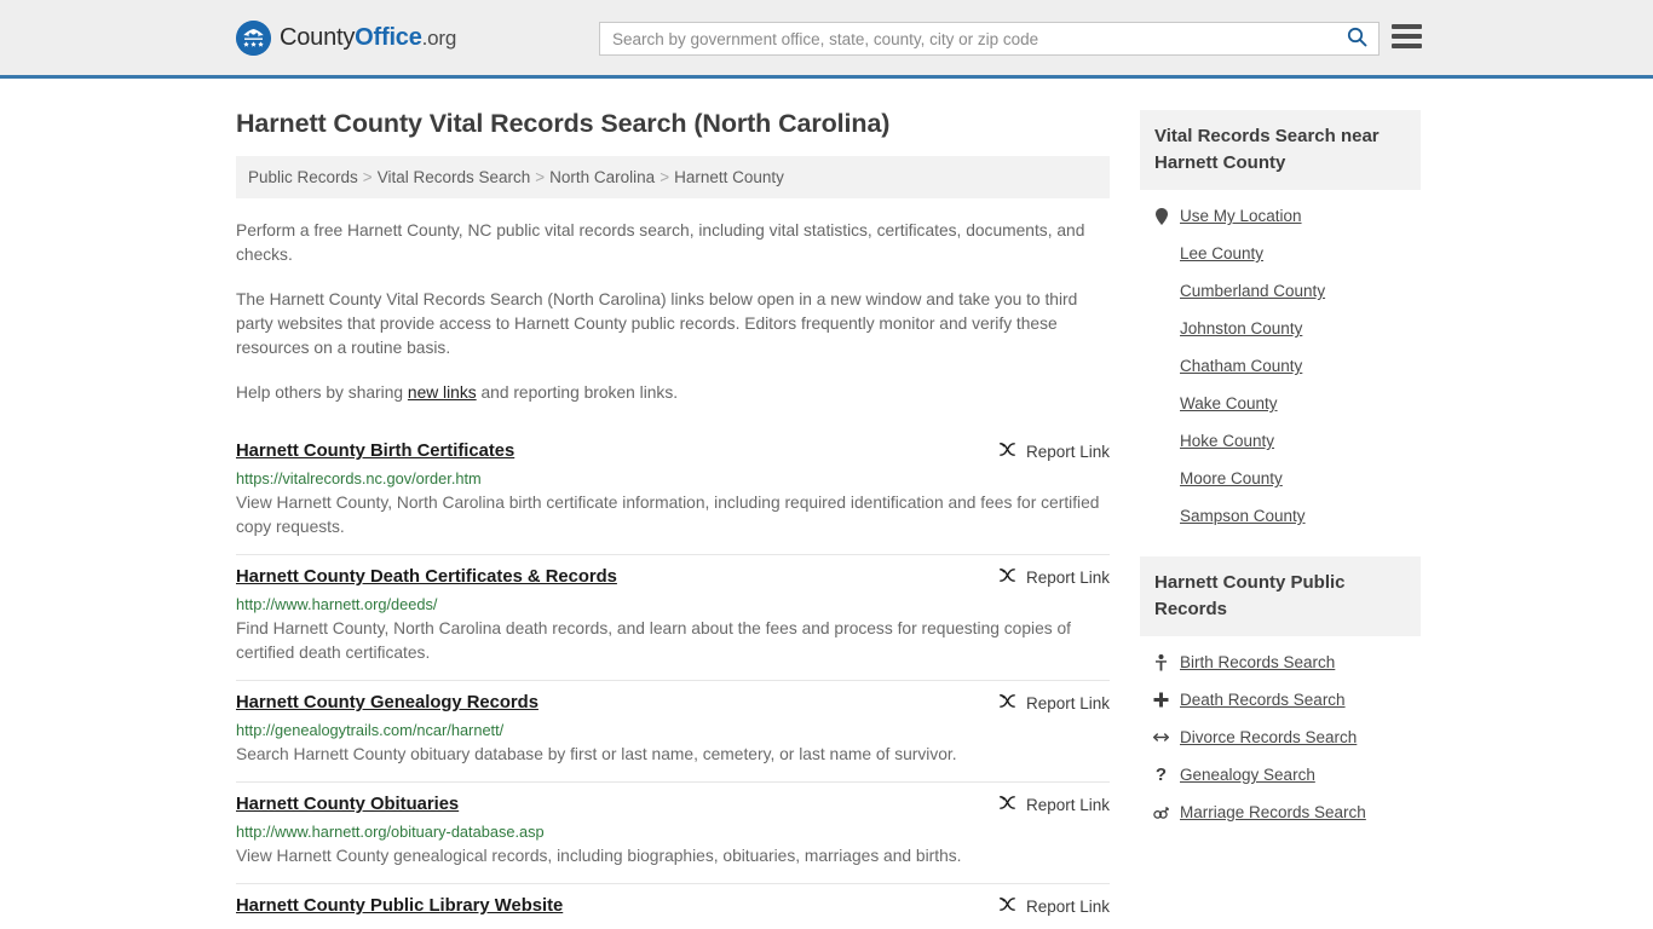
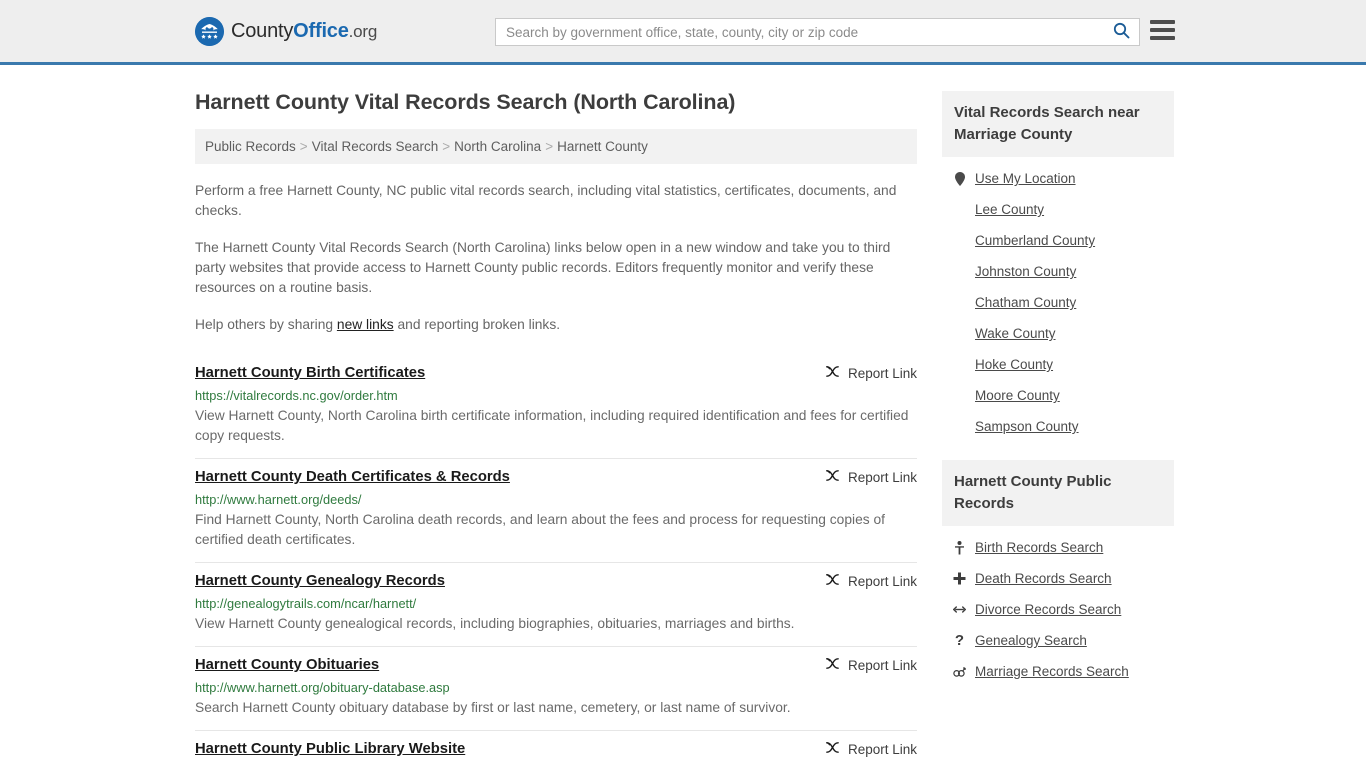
  CountyOffice.org
  Search by government office, state, county, city or zip code
  Harnett County Vital Records Search (North Carolina)
  Public Records > Vital Records Search > North Carolina > Harnett County
  Perform a free Harnett County, NC public vital records search, including vital statistics, certificates, documents, and checks.
  The Harnett County Vital Records Search (North Carolina) links below open in a new window and take you to third party websites that provide access to Harnett County public records. Editors frequently monitor and verify these resources on a routine basis.
  Help others by sharing new links and reporting broken links.
  Harnett County Birth Certificates
  Report Link
  https://vitalrecords.nc.gov/order.htm
  View Harnett County, North Carolina birth certificate information, including required identification and fees for certified copy requests.
  Harnett County Death Certificates & Records
  Report Link
  http://www.harnett.org/deeds/
  Find Harnett County, North Carolina death records, and learn about the fees and process for requesting copies of certified death certificates.
  Harnett County Genealogy Records
  Report Link
  http://genealogytrails.com/ncar/harnett/
- Search Harnett County obituary database by first or last name, cemetery, or last name of survivor.
+ View Harnett County genealogical records, including biographies, obituaries, marriages and births.
  Harnett County Obituaries
  Report Link
  http://www.harnett.org/obituary-database.asp
- View Harnett County genealogical records, including biographies, obituaries, marriages and births.
+ Search Harnett County obituary database by first or last name, cemetery, or last name of survivor.
  Harnett County Public Library Website
  Report Link
- Vital Records Search near Harnett County
+ Vital Records Search near Marriage County
  Use My Location
  Lee County
  Cumberland County
  Johnston County
  Chatham County
  Wake County
  Hoke County
  Moore County
  Sampson County
  Harnett County Public Records
  Birth Records Search
  Death Records Search
  Divorce Records Search
  ?
  Genealogy Search
  Marriage Records Search
